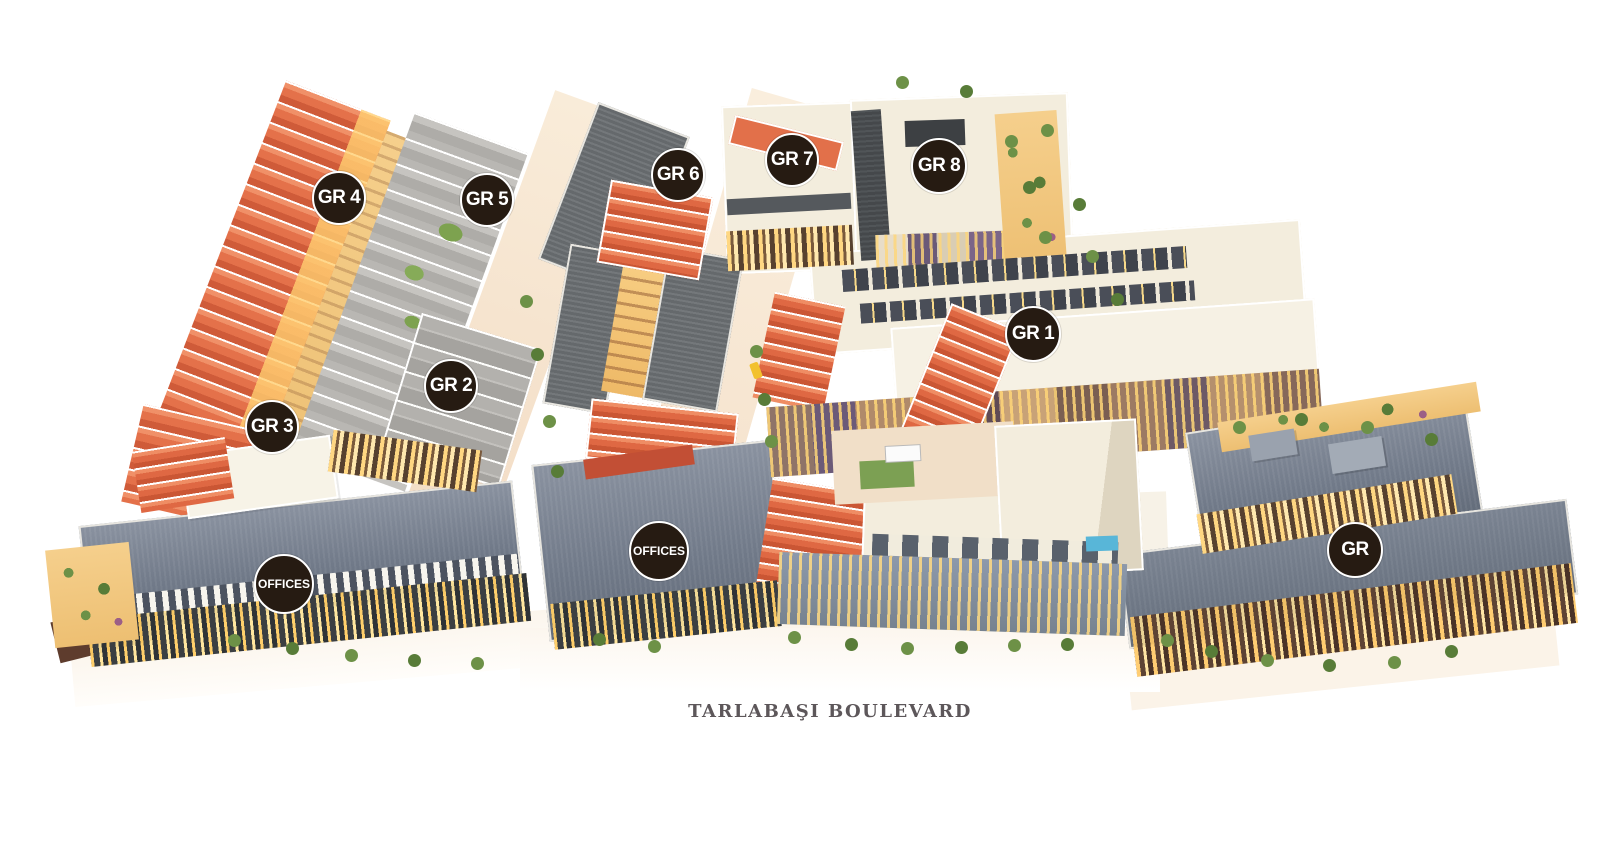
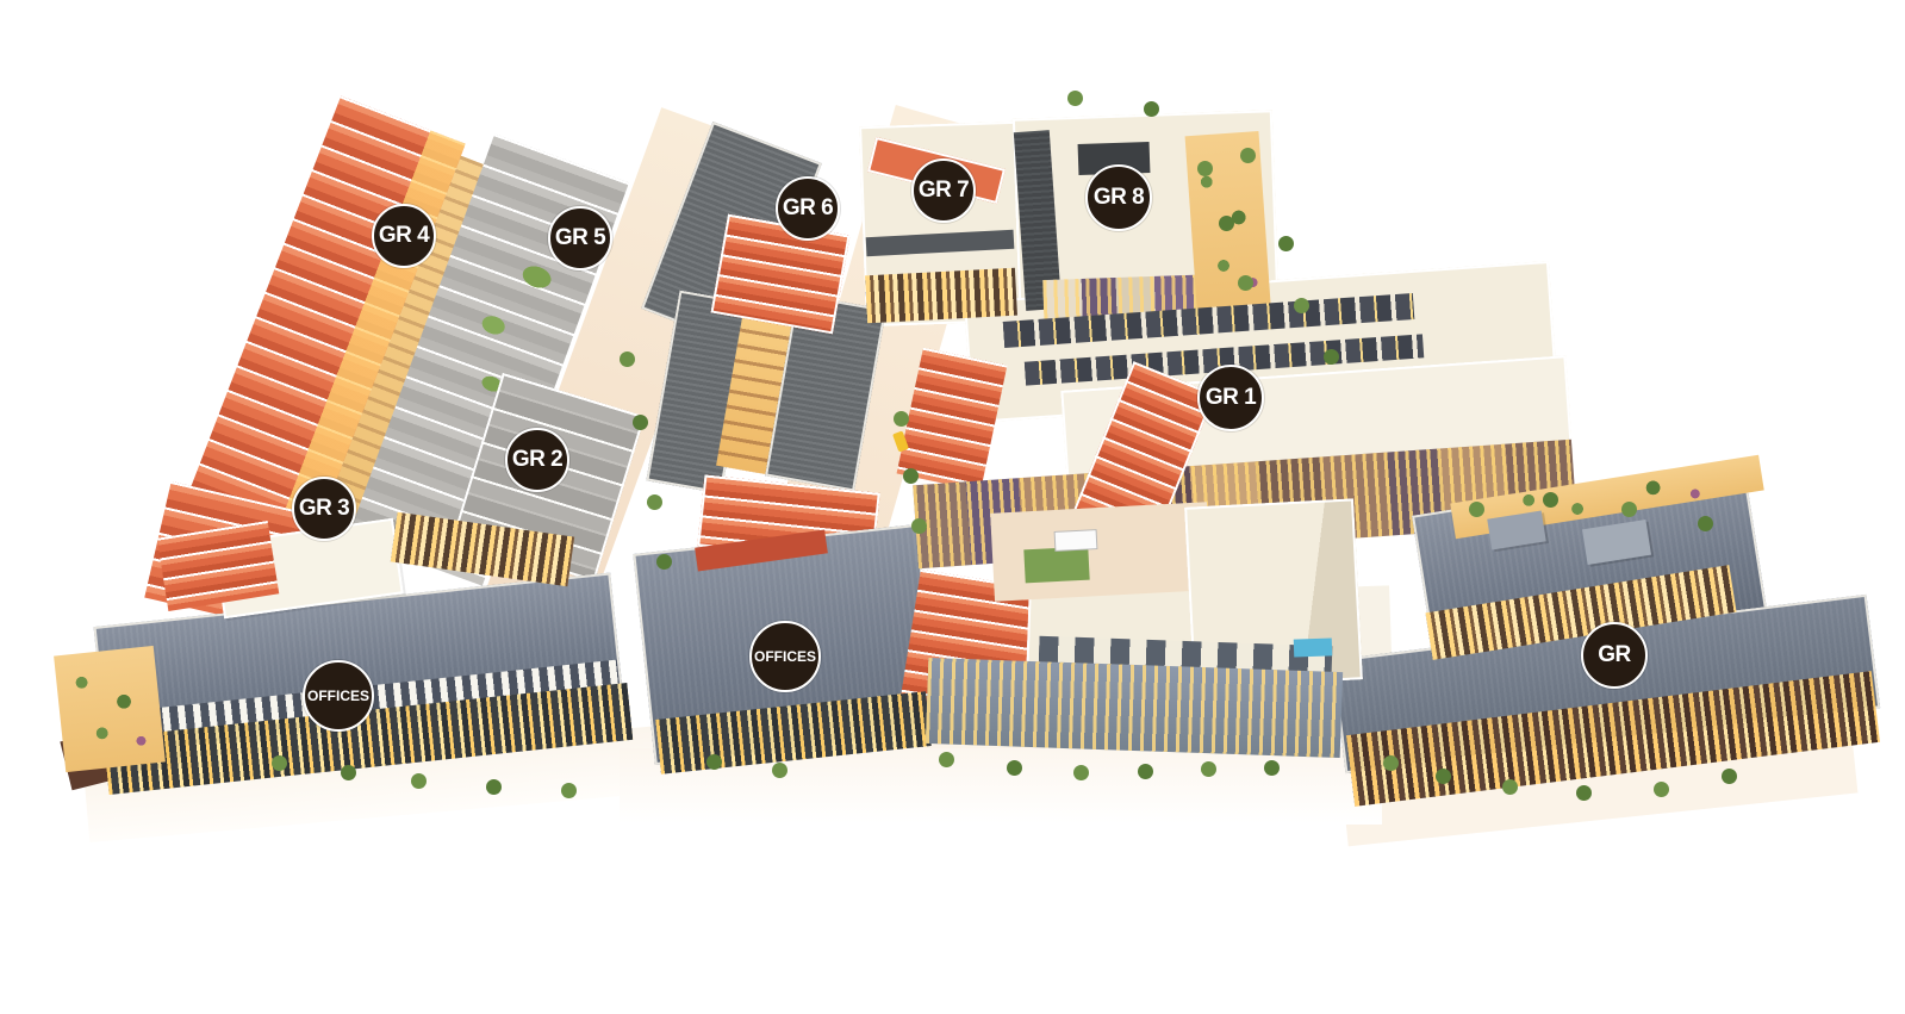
  GR 4
  GR 5
  GR 6
  GR 7
  GR 8
  GR 1
  GR 2
  GR 3
  OFFICES
  OFFICES
  GR
- TARLABAŞI BOULEVARD
